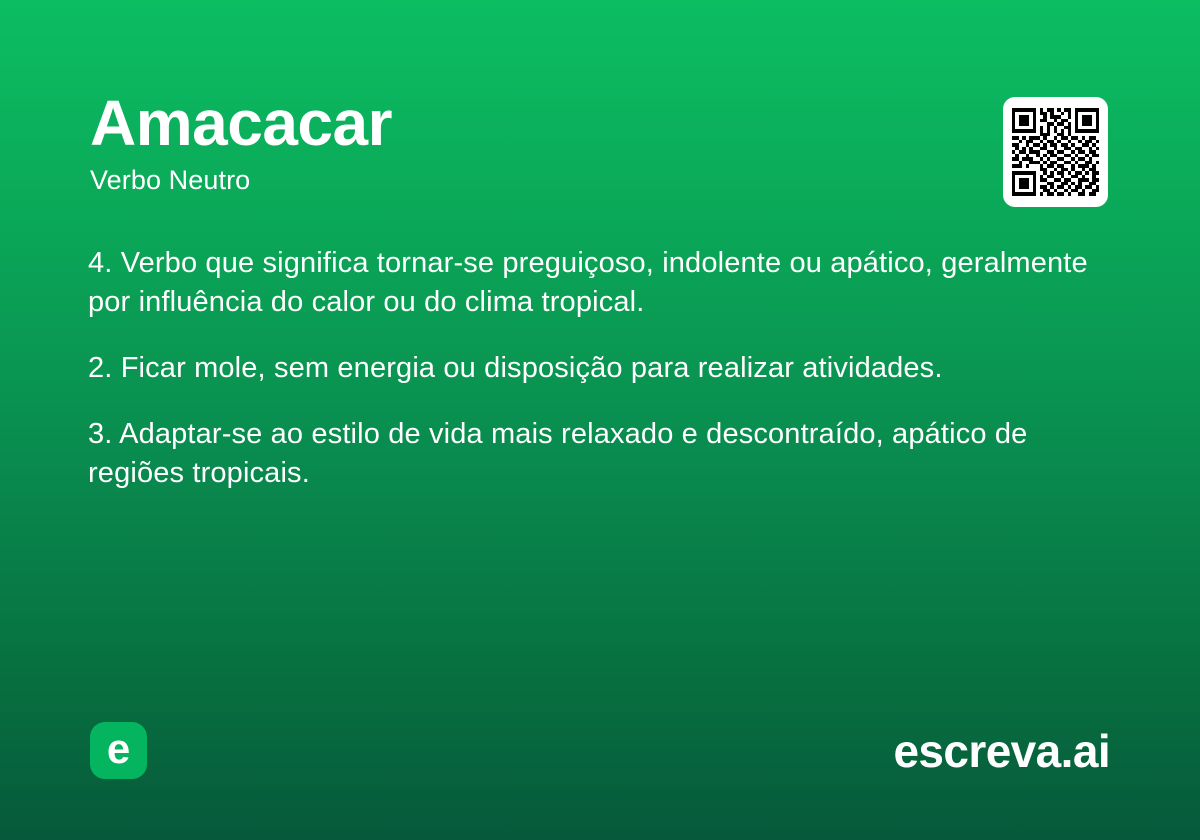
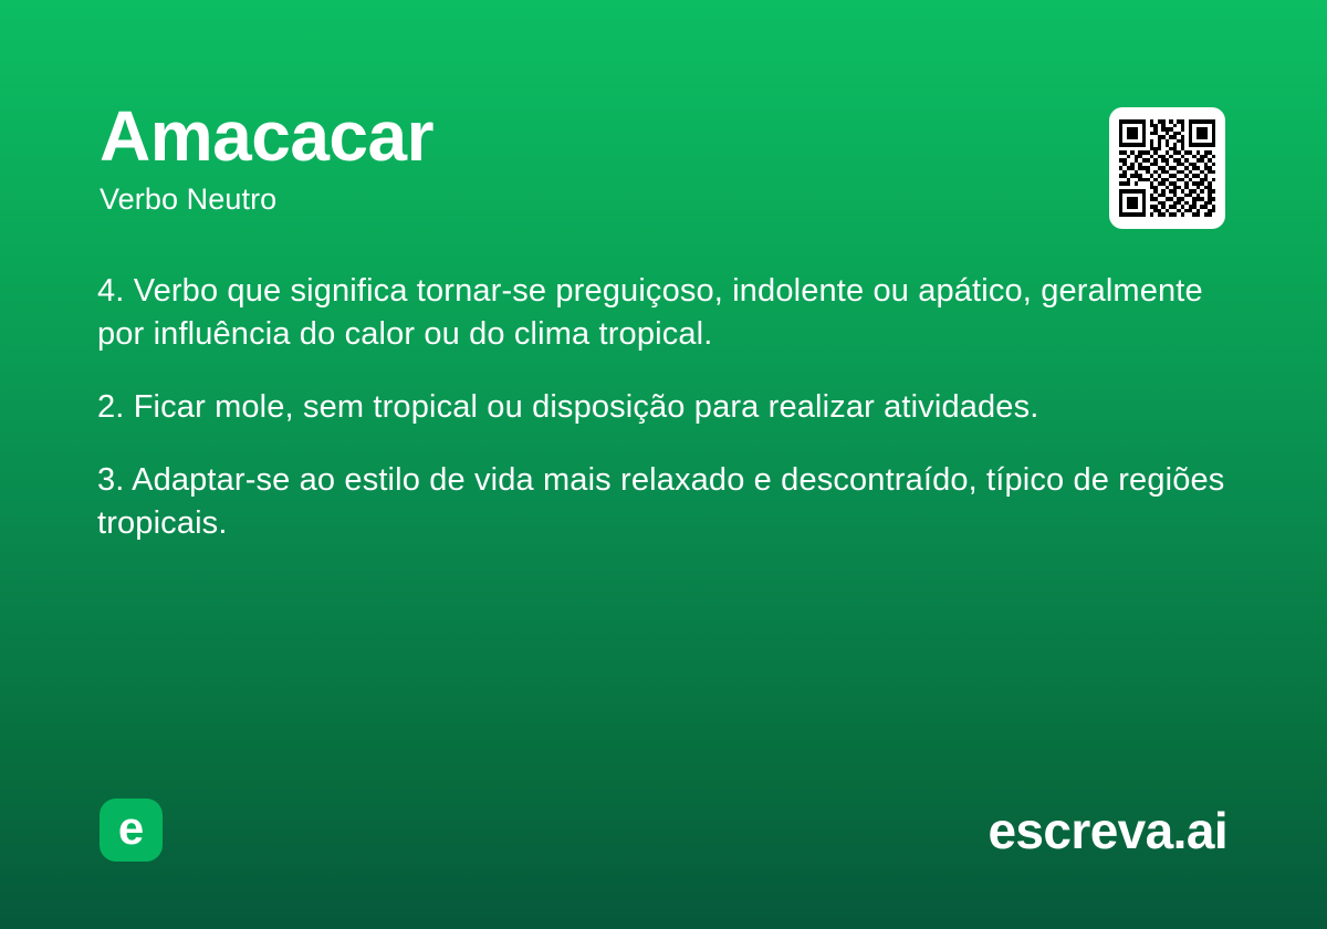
  Amacacar
  Verbo Neutro
  4. Verbo que significa tornar-se preguiçoso, indolente ou apático, geralmente por influência do calor ou do clima tropical.
- 2. Ficar mole, sem energia ou disposição para realizar atividades.
+ 2. Ficar mole, sem tropical ou disposição para realizar atividades.
- 3. Adaptar-se ao estilo de vida mais relaxado e descontraído, apático de regiões tropicais.
+ 3. Adaptar-se ao estilo de vida mais relaxado e descontraído, típico de regiões tropicais.
  e
  escreva.ai
